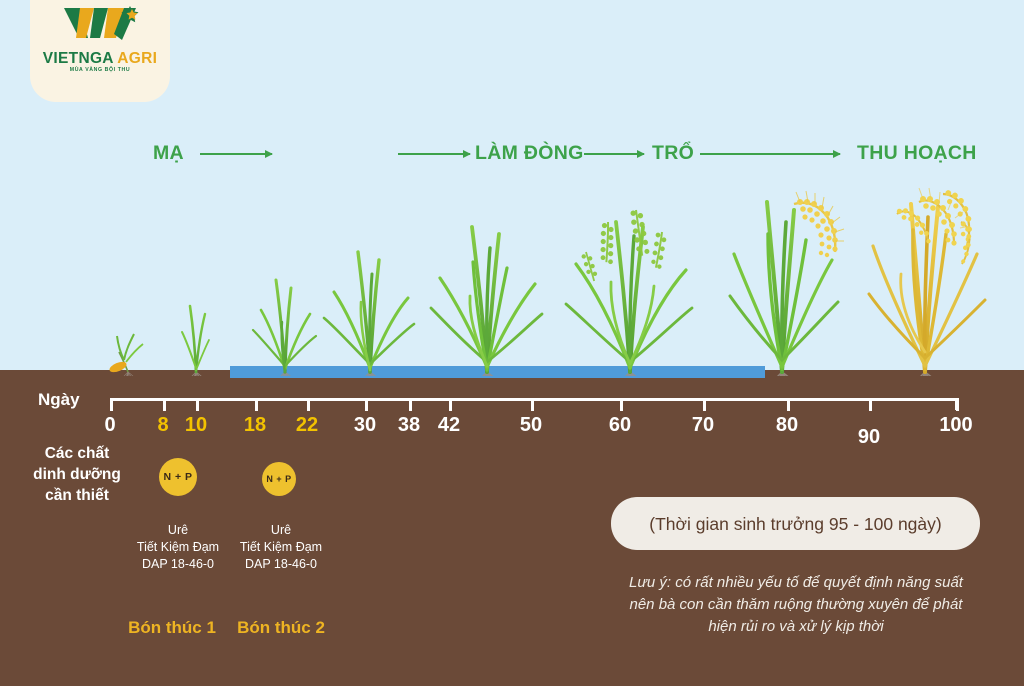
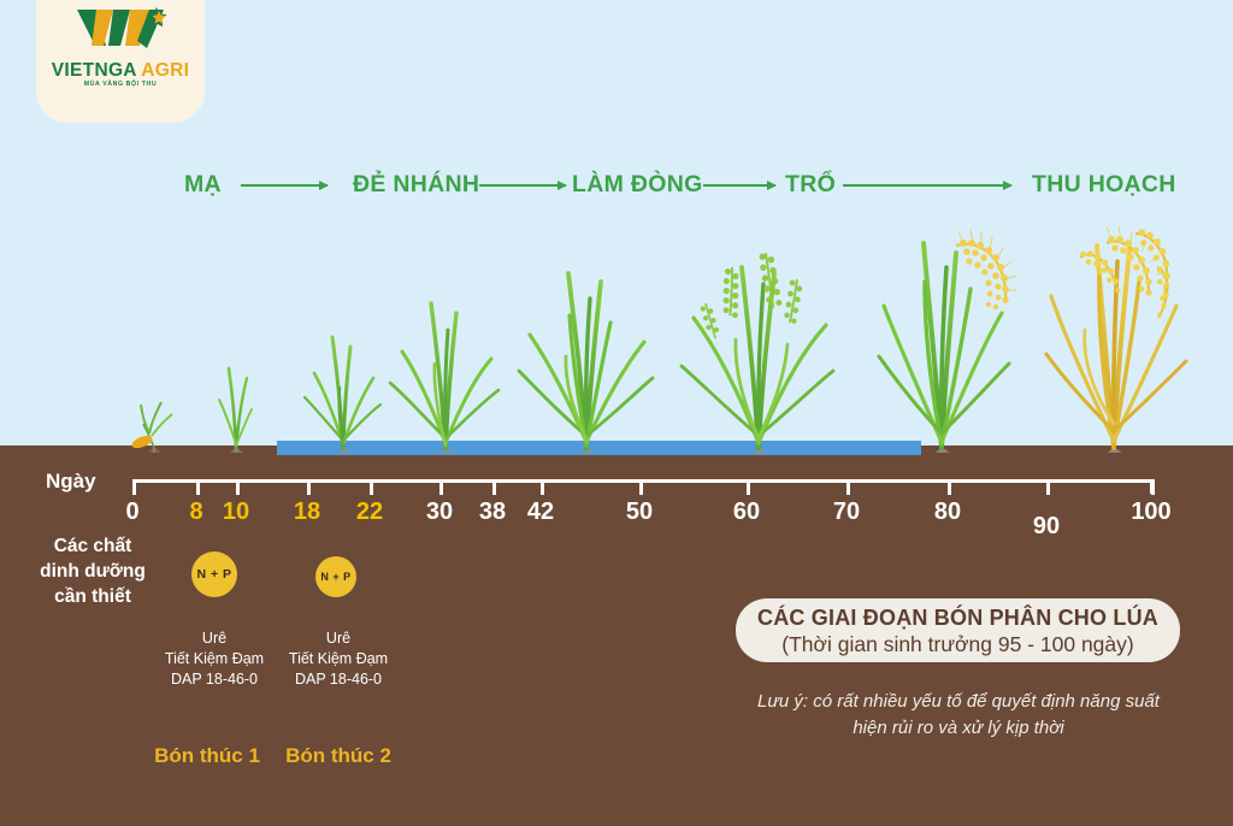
  VIETNGA AGRI
  MẠ
+ ĐẺ NHÁNH
  LÀM ĐÒNG
  TRỔ
  THU HOẠCH
  Ngày
  0
  8
  10
  18
  22
  30
  38
  42
  50
  60
  70
  80
  90
  100
  Các chất
  dinh dưỡng
  cần thiết
  N + P
  N + P
  Urê
  Tiết Kiệm Đạm
  DAP 18-46-0
  Urê
  Tiết Kiệm Đạm
  DAP 18-46-0
  Bón thúc 1
  Bón thúc 2
+ CÁC GIAI ĐOẠN BÓN PHÂN CHO LÚA
  (Thời gian sinh trưởng 95 - 100 ngày)
  Lưu ý: có rất nhiều yếu tố để quyết định năng suất
- nên bà con cần thăm ruộng thường xuyên để phát
  hiện rủi ro và xử lý kịp thời
